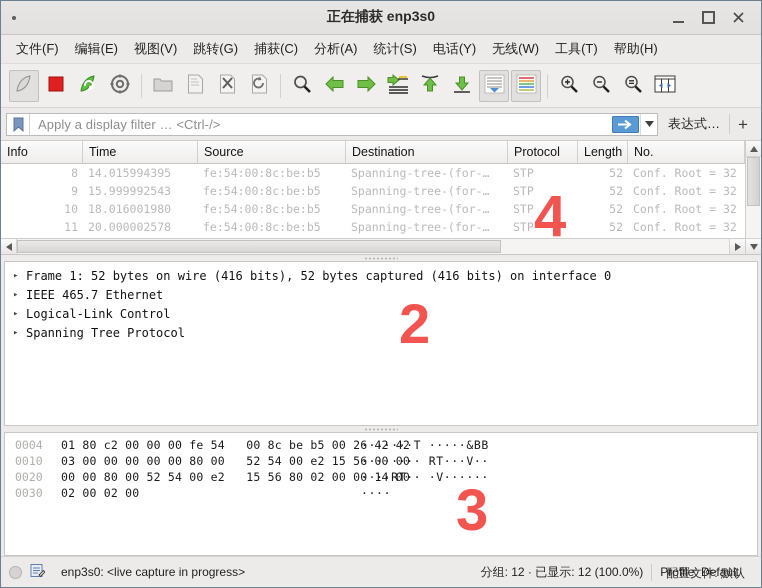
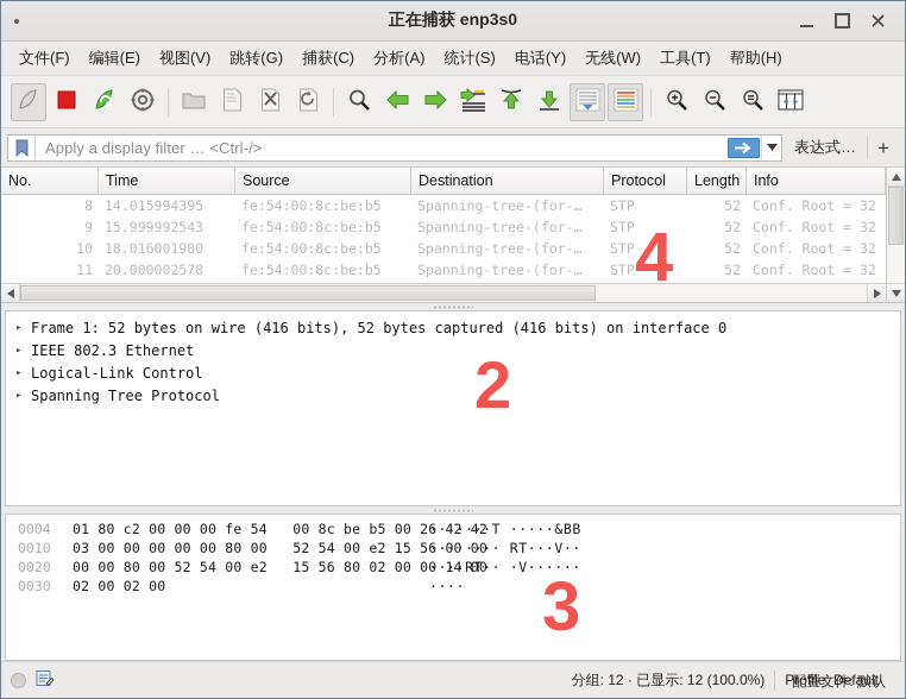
  正在捕获 enp3s0
  文件(F)
  编辑(E)
  视图(V)
  跳转(G)
  捕获(C)
  分析(A)
  统计(S)
  电话(Y)
  无线(W)
  工具(T)
  帮助(H)
  Apply a display filter … <Ctrl-/>
  表达式…
  +
- Info
+ No.
  Time
  Source
  Destination
  Protocol
  Length
- No.
+ Info
  8
  14.015994395
  fe:54:00:8c:be:b5
  Spanning-tree-(for-…
  STP
  52
  Conf. Root = 32
  9
  15.999992543
  fe:54:00:8c:be:b5
  Spanning-tree-(for-…
  STP
  52
  Conf. Root = 32
  10
  18.016001980
  fe:54:00:8c:be:b5
  Spanning-tree-(for-…
  STP
  52
  Conf. Root = 32
  11
  20.000002578
  fe:54:00:8c:be:b5
  Spanning-tree-(for-…
  STP
  52
  Conf. Root = 32
  ▸
  Frame 1: 52 bytes on wire (416 bits), 52 bytes captured (416 bits) on interface 0
  ▸
- IEEE 465.7 Ethernet
+ IEEE 802.3 Ethernet
  ▸
  Logical-Link Control
  ▸
  Spanning Tree Protocol
  0004
  01 80 c2 00 00 00 fe 54 00 8c be b5 00 2
  ·······T ·····&BB
  0010
  03 00 00 00 00 00 80 00 52 54 00 e2 15 5
  ········ RT···V··
  0020
  00 00 80 00 52 54 00 e2 15 56 80 02 00 0
  ····RT·· ·V······
  0030
  02 00 02 00
  ····
- enp3s0: <live capture in progress>
  分组: 12 · 已显示: 12 (100.0%)
  Profile: Default
  配置文件: 默认
  4
  2
  3
